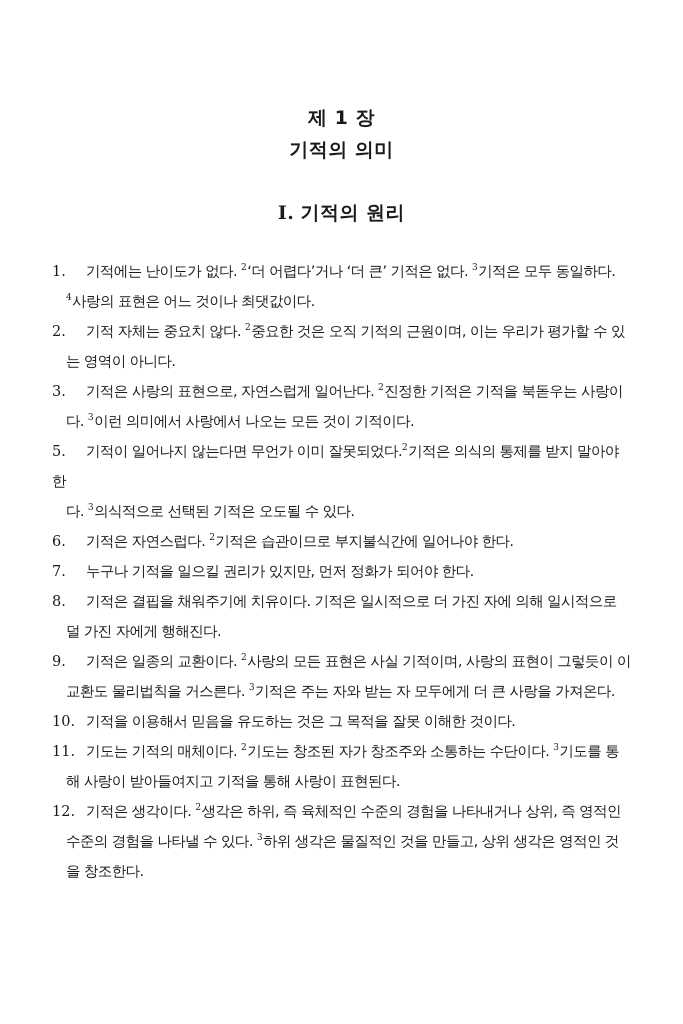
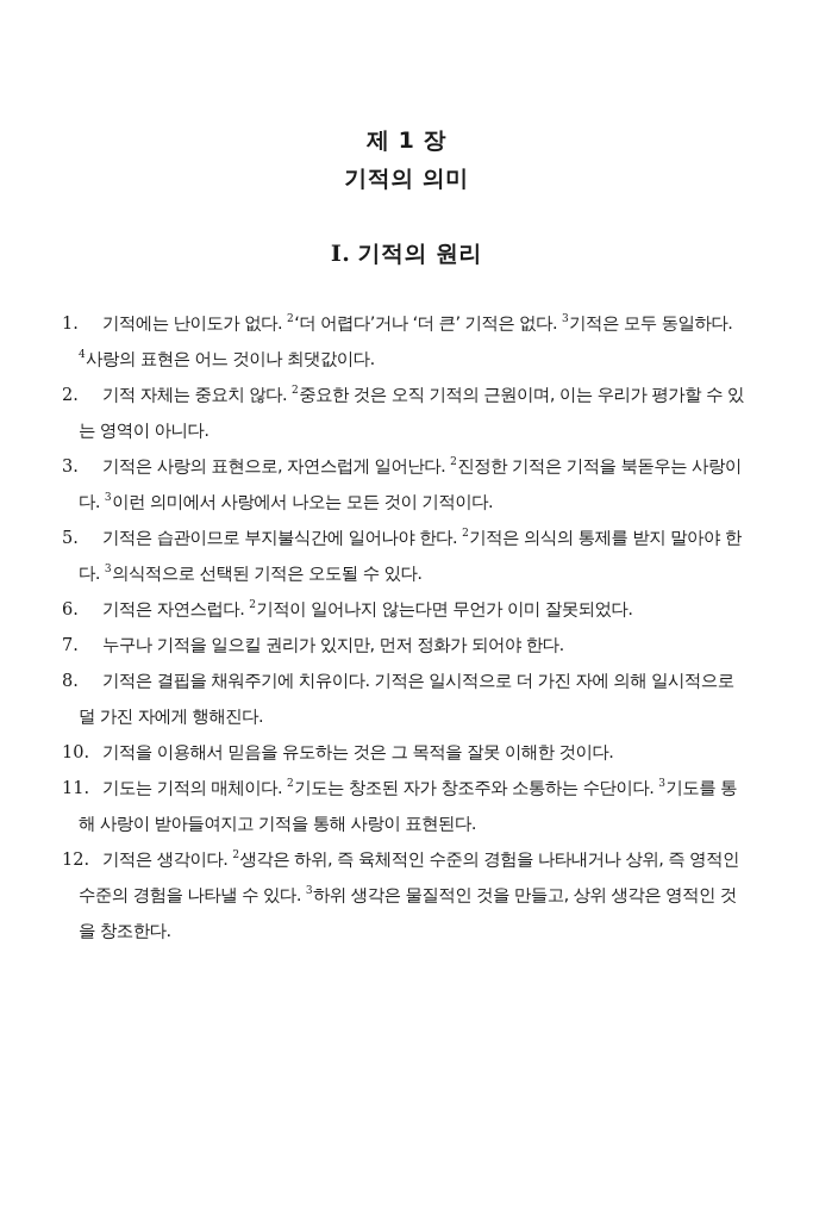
  제 1 장
  기적의 의미
  I. 기적의 원리
  1. 기적에는 난이도가 없다. 2‘더 어렵다’거나 ‘더 큰’ 기적은 없다. 3기적은 모두 동일하다.
  4사랑의 표현은 어느 것이나 최댓값이다.
  2. 기적 자체는 중요치 않다. 2중요한 것은 오직 기적의 근원이며, 이는 우리가 평가할 수 있
  는 영역이 아니다.
  3. 기적은 사랑의 표현으로, 자연스럽게 일어난다. 2진정한 기적은 기적을 북돋우는 사랑이
  다. 3이런 의미에서 사랑에서 나오는 모든 것이 기적이다.
- 5. 기적이 일어나지 않는다면 무언가 이미 잘못되었다.2기적은 의식의 통제를 받지 말아야 한
+ 5. 기적은 습관이므로 부지불식간에 일어나야 한다. 2기적은 의식의 통제를 받지 말아야 한
  다. 3의식적으로 선택된 기적은 오도될 수 있다.
- 6. 기적은 자연스럽다. 2기적은 습관이므로 부지불식간에 일어나야 한다.
+ 6. 기적은 자연스럽다. 2기적이 일어나지 않는다면 무언가 이미 잘못되었다.
  7. 누구나 기적을 일으킬 권리가 있지만, 먼저 정화가 되어야 한다.
  8. 기적은 결핍을 채워주기에 치유이다. 기적은 일시적으로 더 가진 자에 의해 일시적으로
  덜 가진 자에게 행해진다.
- 9. 기적은 일종의 교환이다. 2사랑의 모든 표현은 사실 기적이며, 사랑의 표현이 그렇듯이 이
- 교환도 물리법칙을 거스른다. 3기적은 주는 자와 받는 자 모두에게 더 큰 사랑을 가져온다.
  10. 기적을 이용해서 믿음을 유도하는 것은 그 목적을 잘못 이해한 것이다.
  11. 기도는 기적의 매체이다. 2기도는 창조된 자가 창조주와 소통하는 수단이다. 3기도를 통
  해 사랑이 받아들여지고 기적을 통해 사랑이 표현된다.
  12. 기적은 생각이다. 2생각은 하위, 즉 육체적인 수준의 경험을 나타내거나 상위, 즉 영적인
  수준의 경험을 나타낼 수 있다. 3하위 생각은 물질적인 것을 만들고, 상위 생각은 영적인 것
  을 창조한다.
